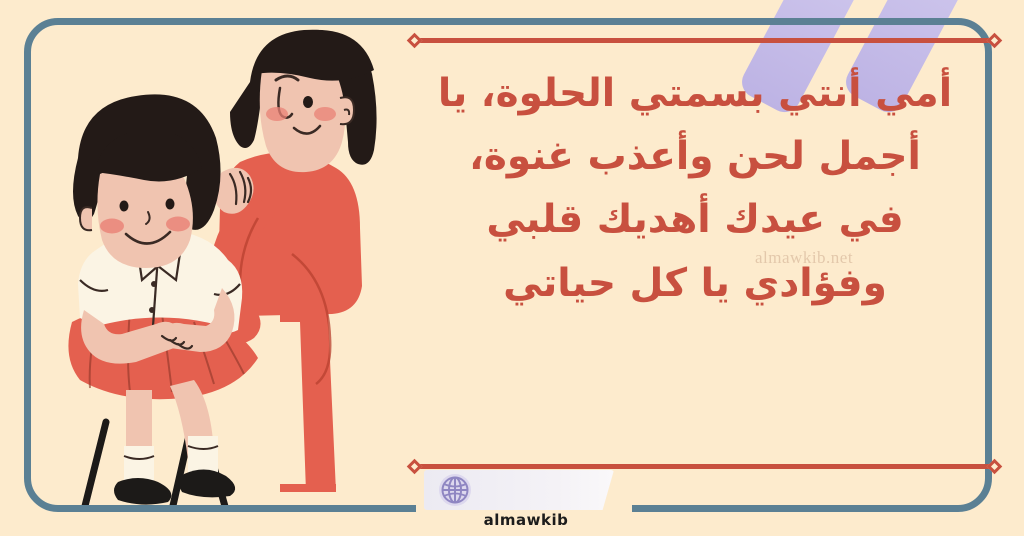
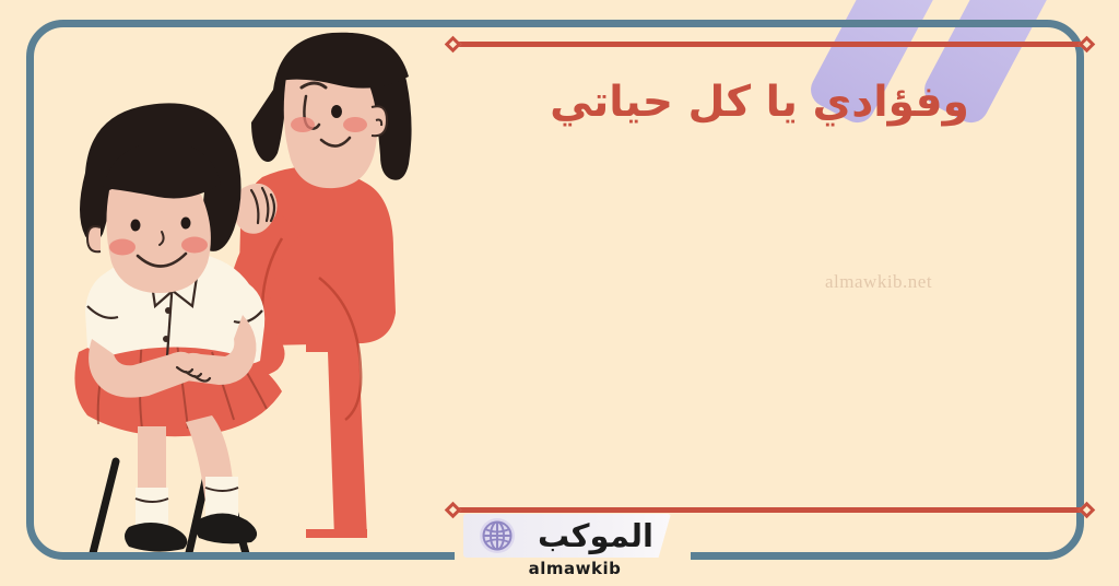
- أمي أنتي بسمتي الحلوة، يا
- أجمل لحن وأعذب غنوة،
- في عيدك أهديك قلبي
  وفؤادي يا كل حياتي
  almawkib.net
+ الموكب
  almawkib
